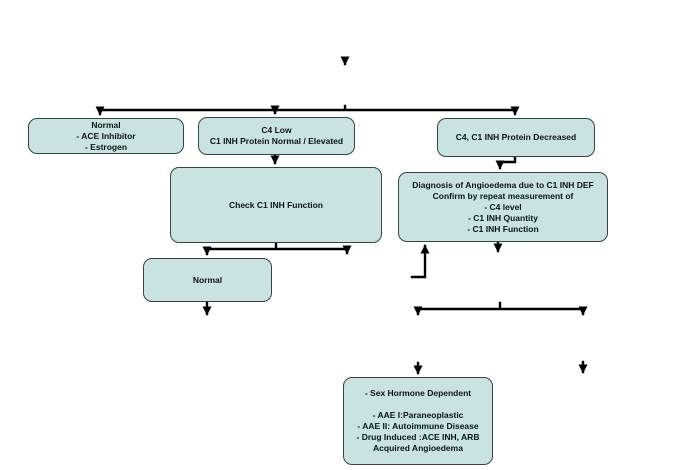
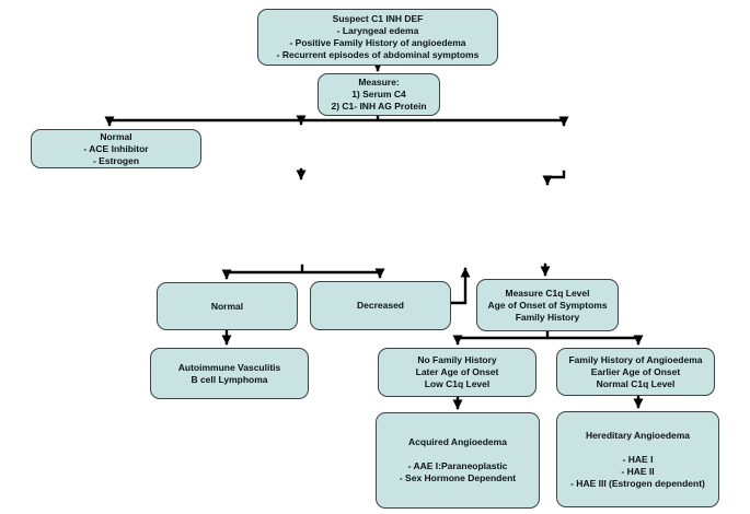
+ Suspect C1 INH DEF
+ - Laryngeal edema
+ - Positive Family History of angioedema
+ - Recurrent episodes of abdominal symptoms
+ Measure:
+ 1) Serum C4
+ 2) C1- INH AG Protein
  Normal
  - ACE Inhibitor
  - Estrogen
- C4 Low
- C1 INH Protein Normal / Elevated
- C4, C1 INH Protein Decreased
- Check C1 INH Function
- Diagnosis of Angioedema due to C1 INH DEF
- Confirm by repeat measurement of
- - C4 level
- - C1 INH Quantity
- - C1 INH Function
  Normal
+ Decreased
+ Measure C1q Level
+ Age of Onset of Symptoms
+ Family History
+ Autoimmune Vasculitis
+ B cell Lymphoma
+ No Family History
+ Later Age of Onset
+ Low C1q Level
+ Family History of Angioedema
+ Earlier Age of Onset
+ Normal C1q Level
- - Sex Hormone Dependent
+ Acquired Angioedema
  - AAE I:Paraneoplastic
- - AAE II: Autoimmune Disease
- - Drug Induced :ACE INH, ARB
- Acquired Angioedema
+ - Sex Hormone Dependent
+ Hereditary Angioedema
+ - HAE I
+ - HAE II
+ - HAE III (Estrogen dependent)
